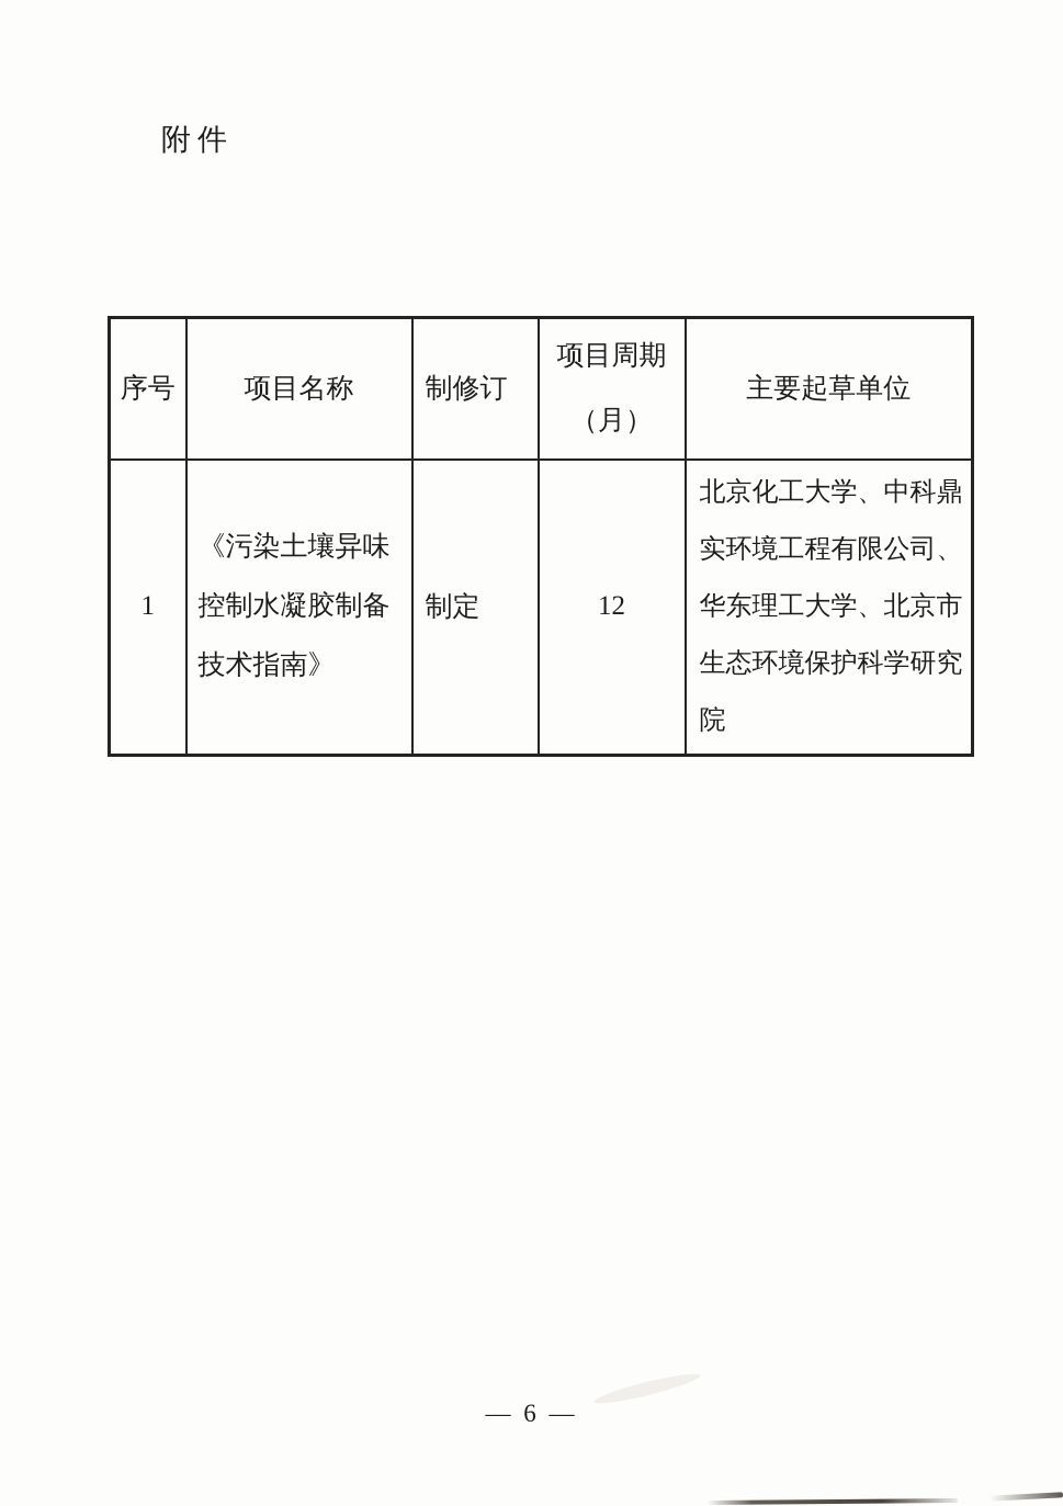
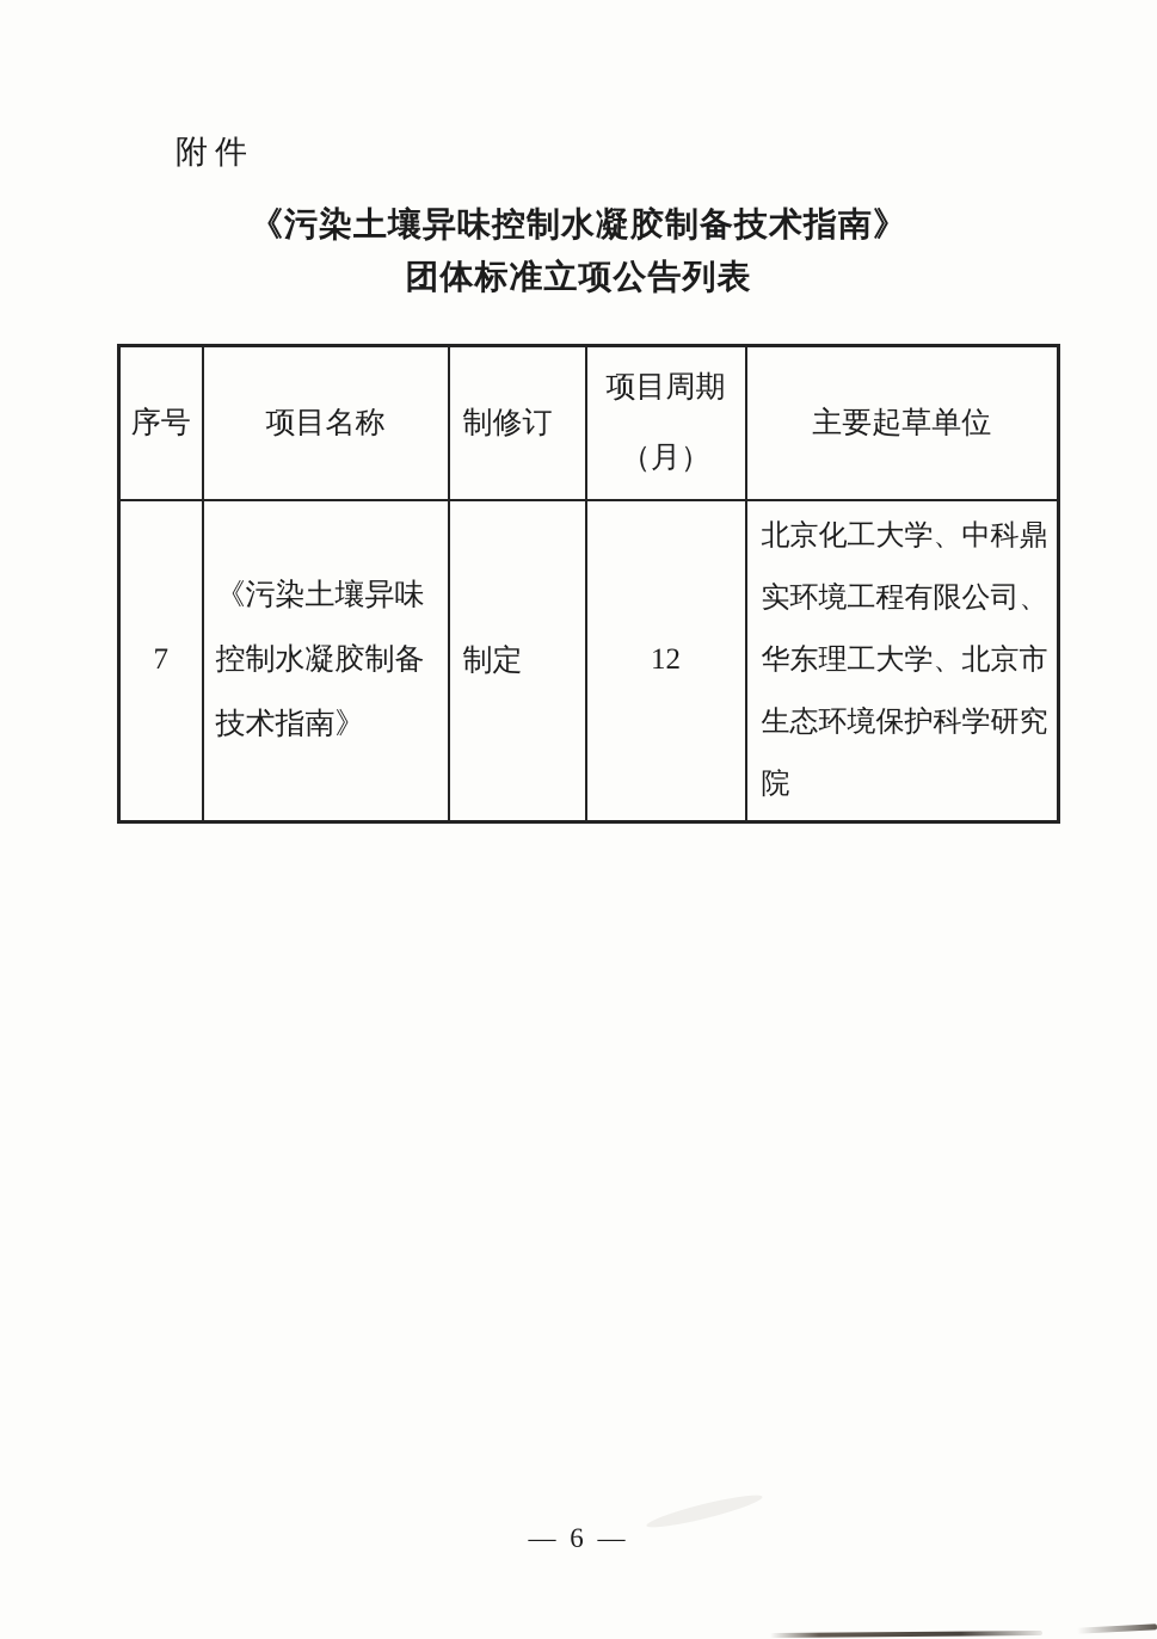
  附件
+ 《污染土壤异味控制水凝胶制备技术指南》
+ 团体标准立项公告列表
  序号	项目名称	制修订	项目周期 （月）	主要起草单位
- 1	《污染土壤异味控制水凝胶制备技术指南》	制定	12	北京化工大学、中科鼎实环境工程有限公司、华东理工大学、北京市生态环境保护科学研究院
+ 7	《污染土壤异味控制水凝胶制备技术指南》	制定	12	北京化工大学、中科鼎实环境工程有限公司、华东理工大学、北京市生态环境保护科学研究院
  — 6 —
